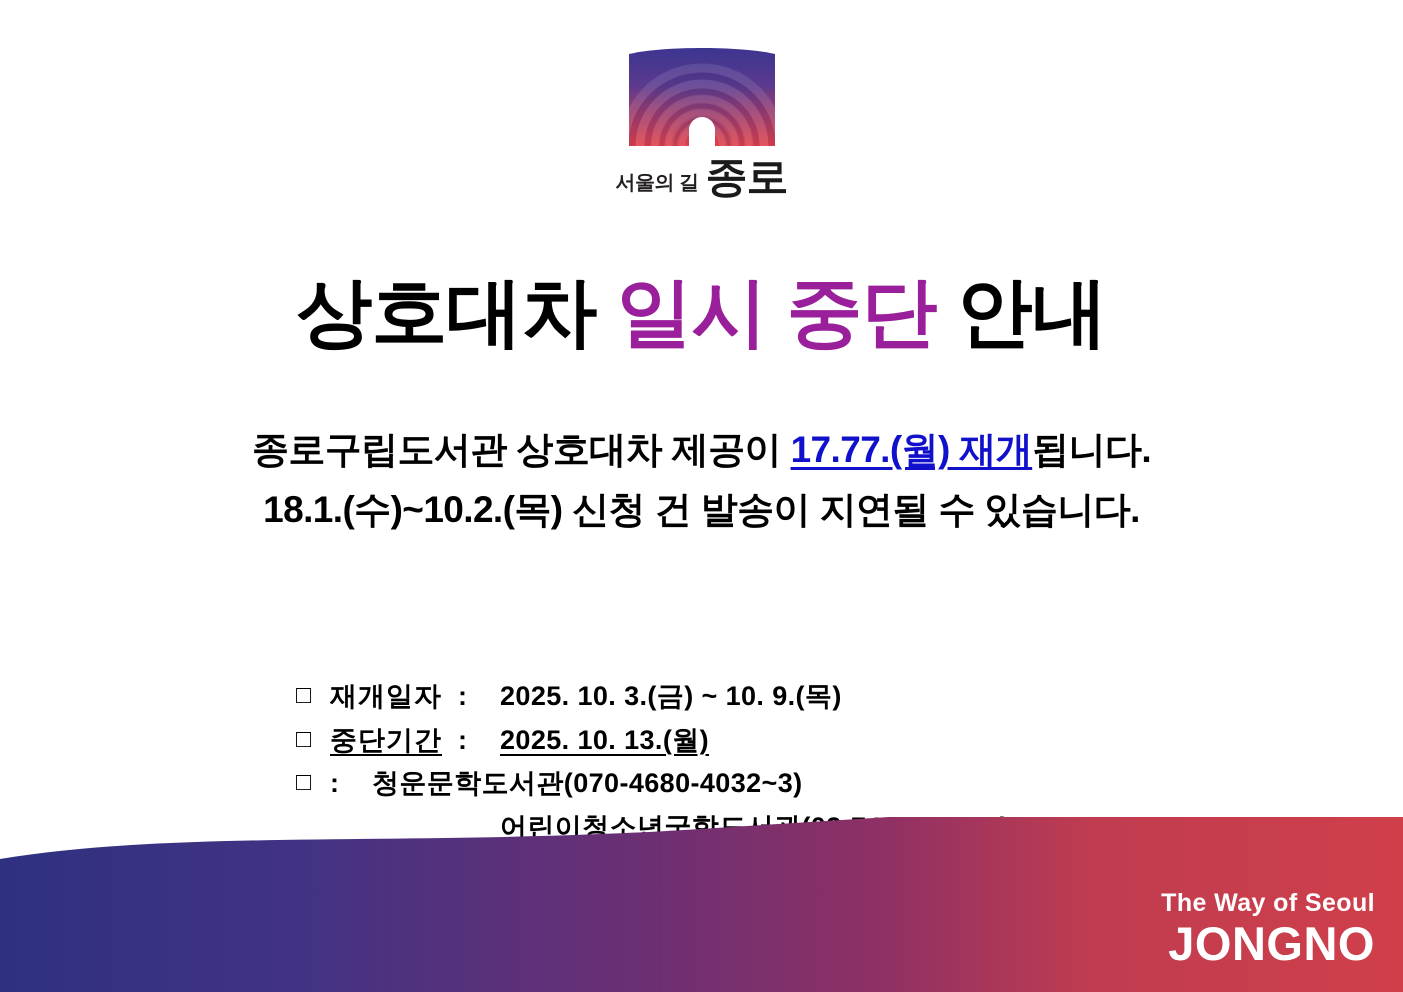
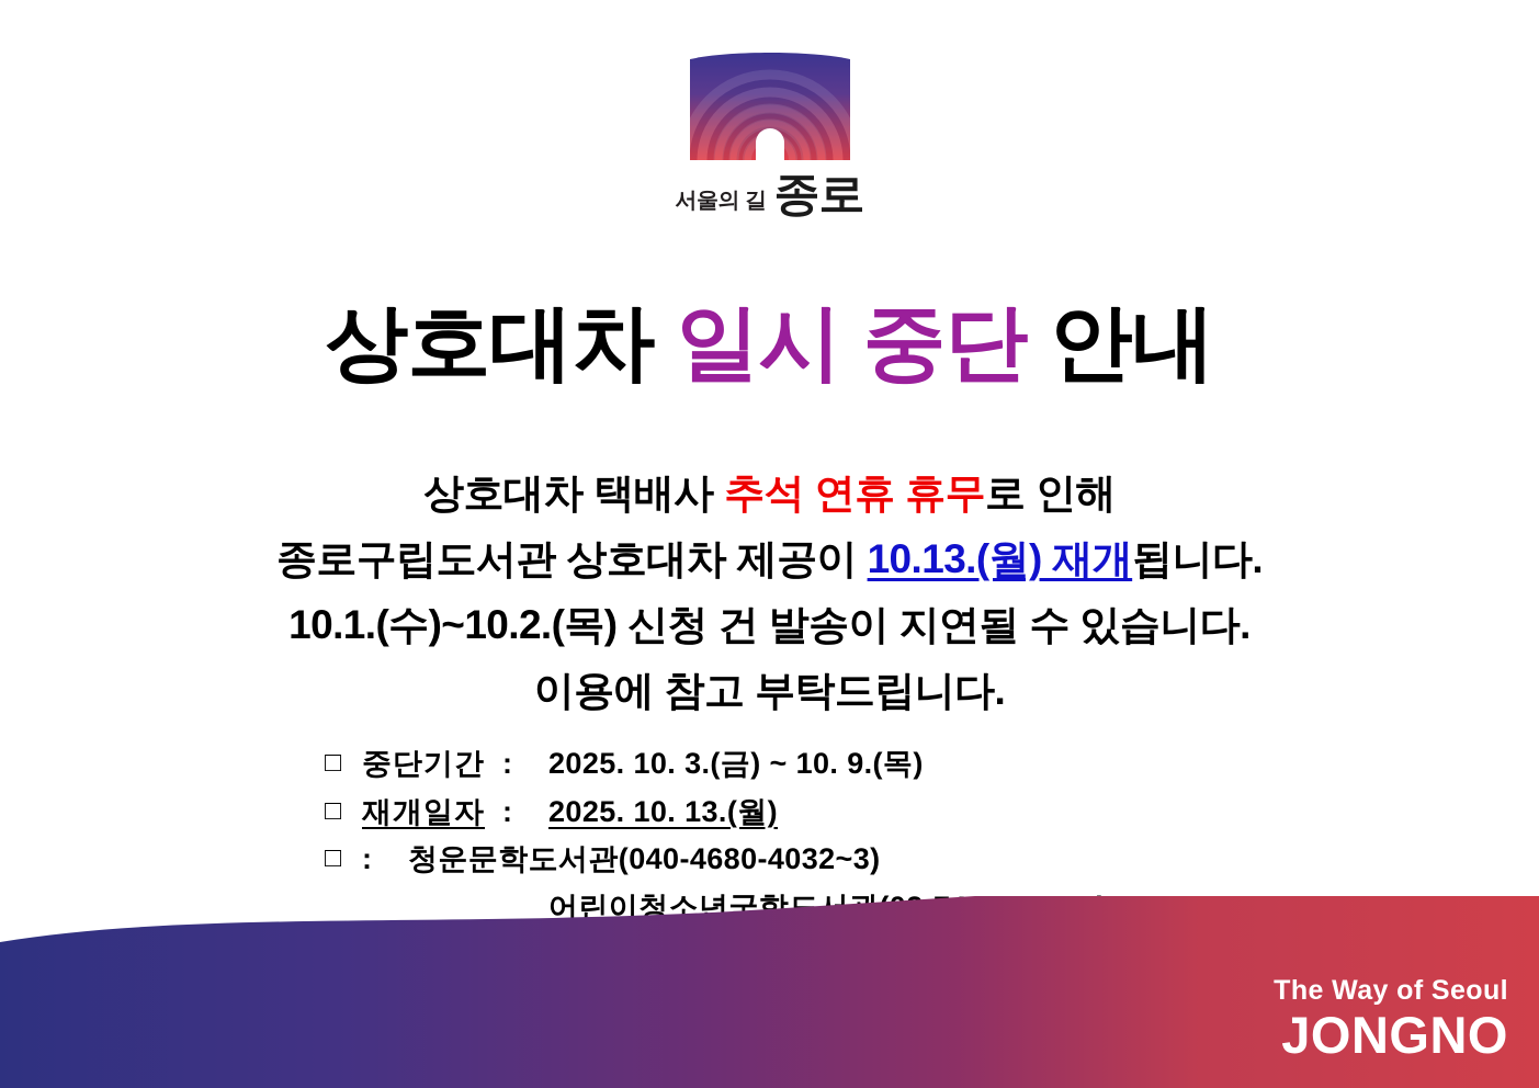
  서울의 길
  종로
  상호대차 일시 중단 안내
+ 상호대차 택배사 추석 연휴 휴무로 인해
- 종로구립도서관 상호대차 제공이 17.77.(월) 재개됩니다.
+ 종로구립도서관 상호대차 제공이 10.13.(월) 재개됩니다.
- 18.1.(수)~10.2.(목) 신청 건 발송이 지연될 수 있습니다.
+ 10.1.(수)~10.2.(목) 신청 건 발송이 지연될 수 있습니다.
+ 이용에 참고 부탁드립니다.
  □
- 재개일자
+ 중단기간
  :
  2025. 10. 3.(금) ~ 10. 9.(목)
  □
- 중단기간
+ 재개일자
  :
  2025. 10. 13.(월)
  □
  :
- 청운문학도서관(070-4680-4032~3)
+ 청운문학도서관(040-4680-4032~3)
  The Way of Seoul
  JONGNO
